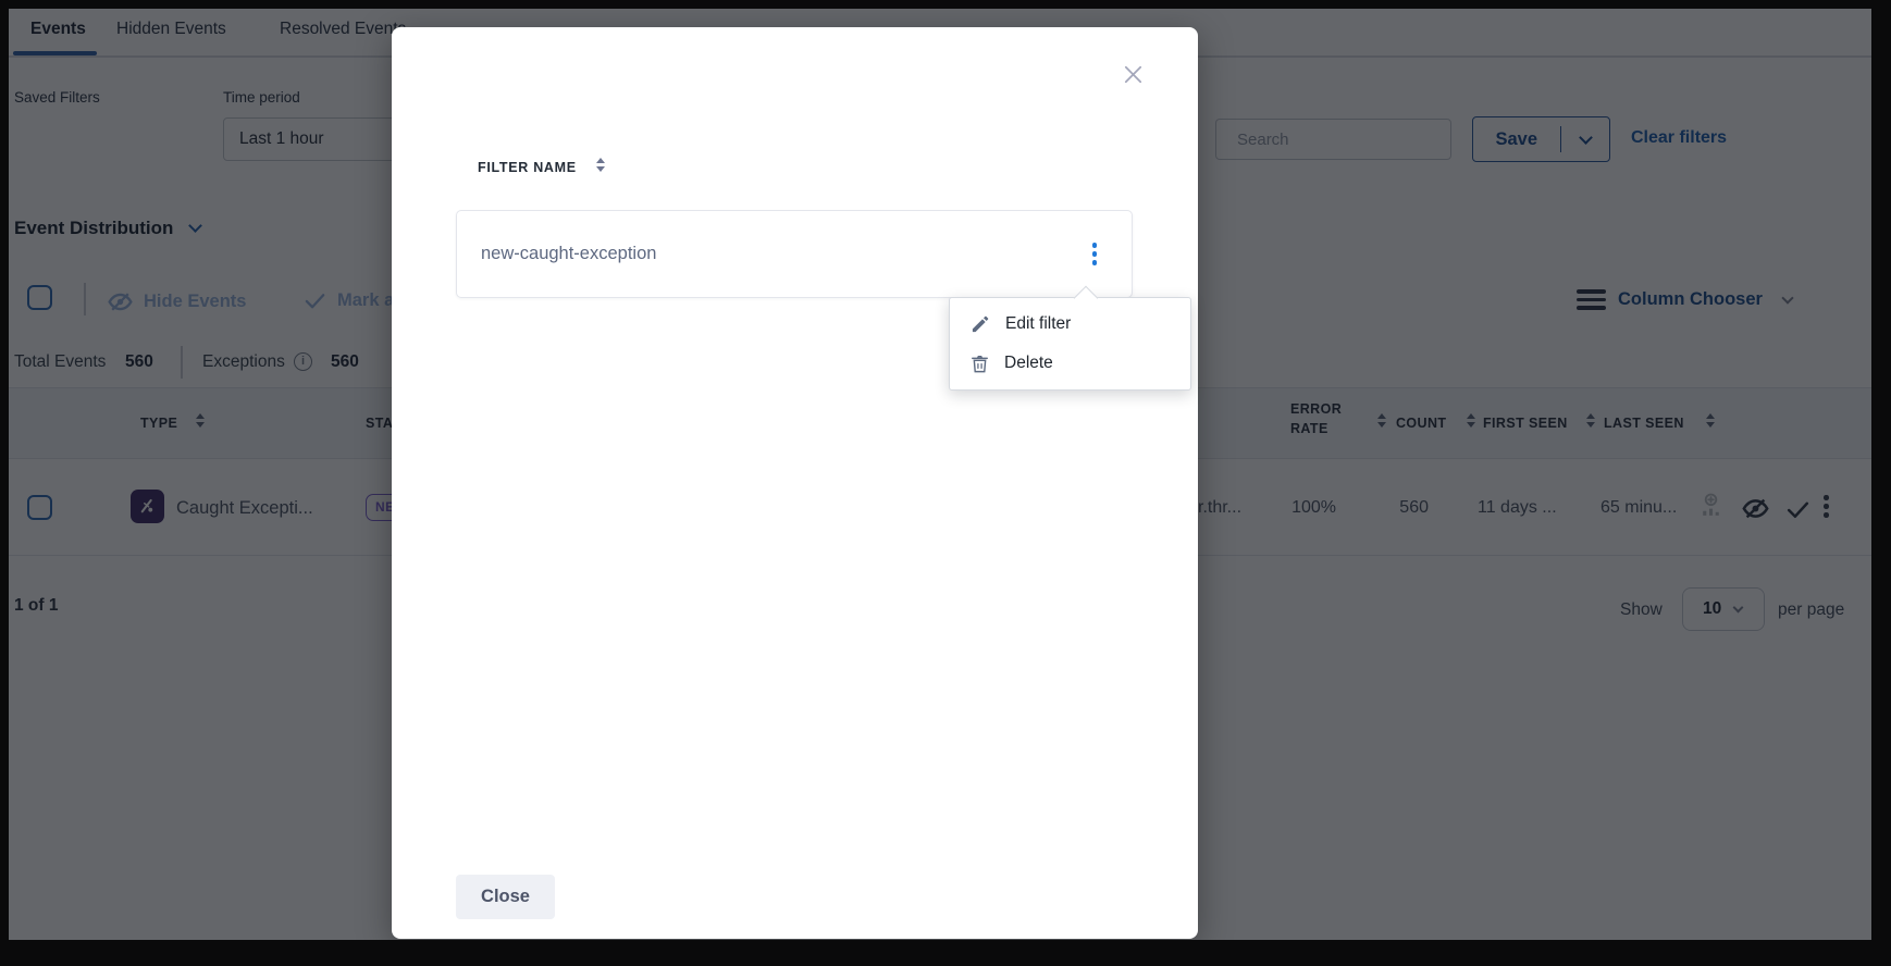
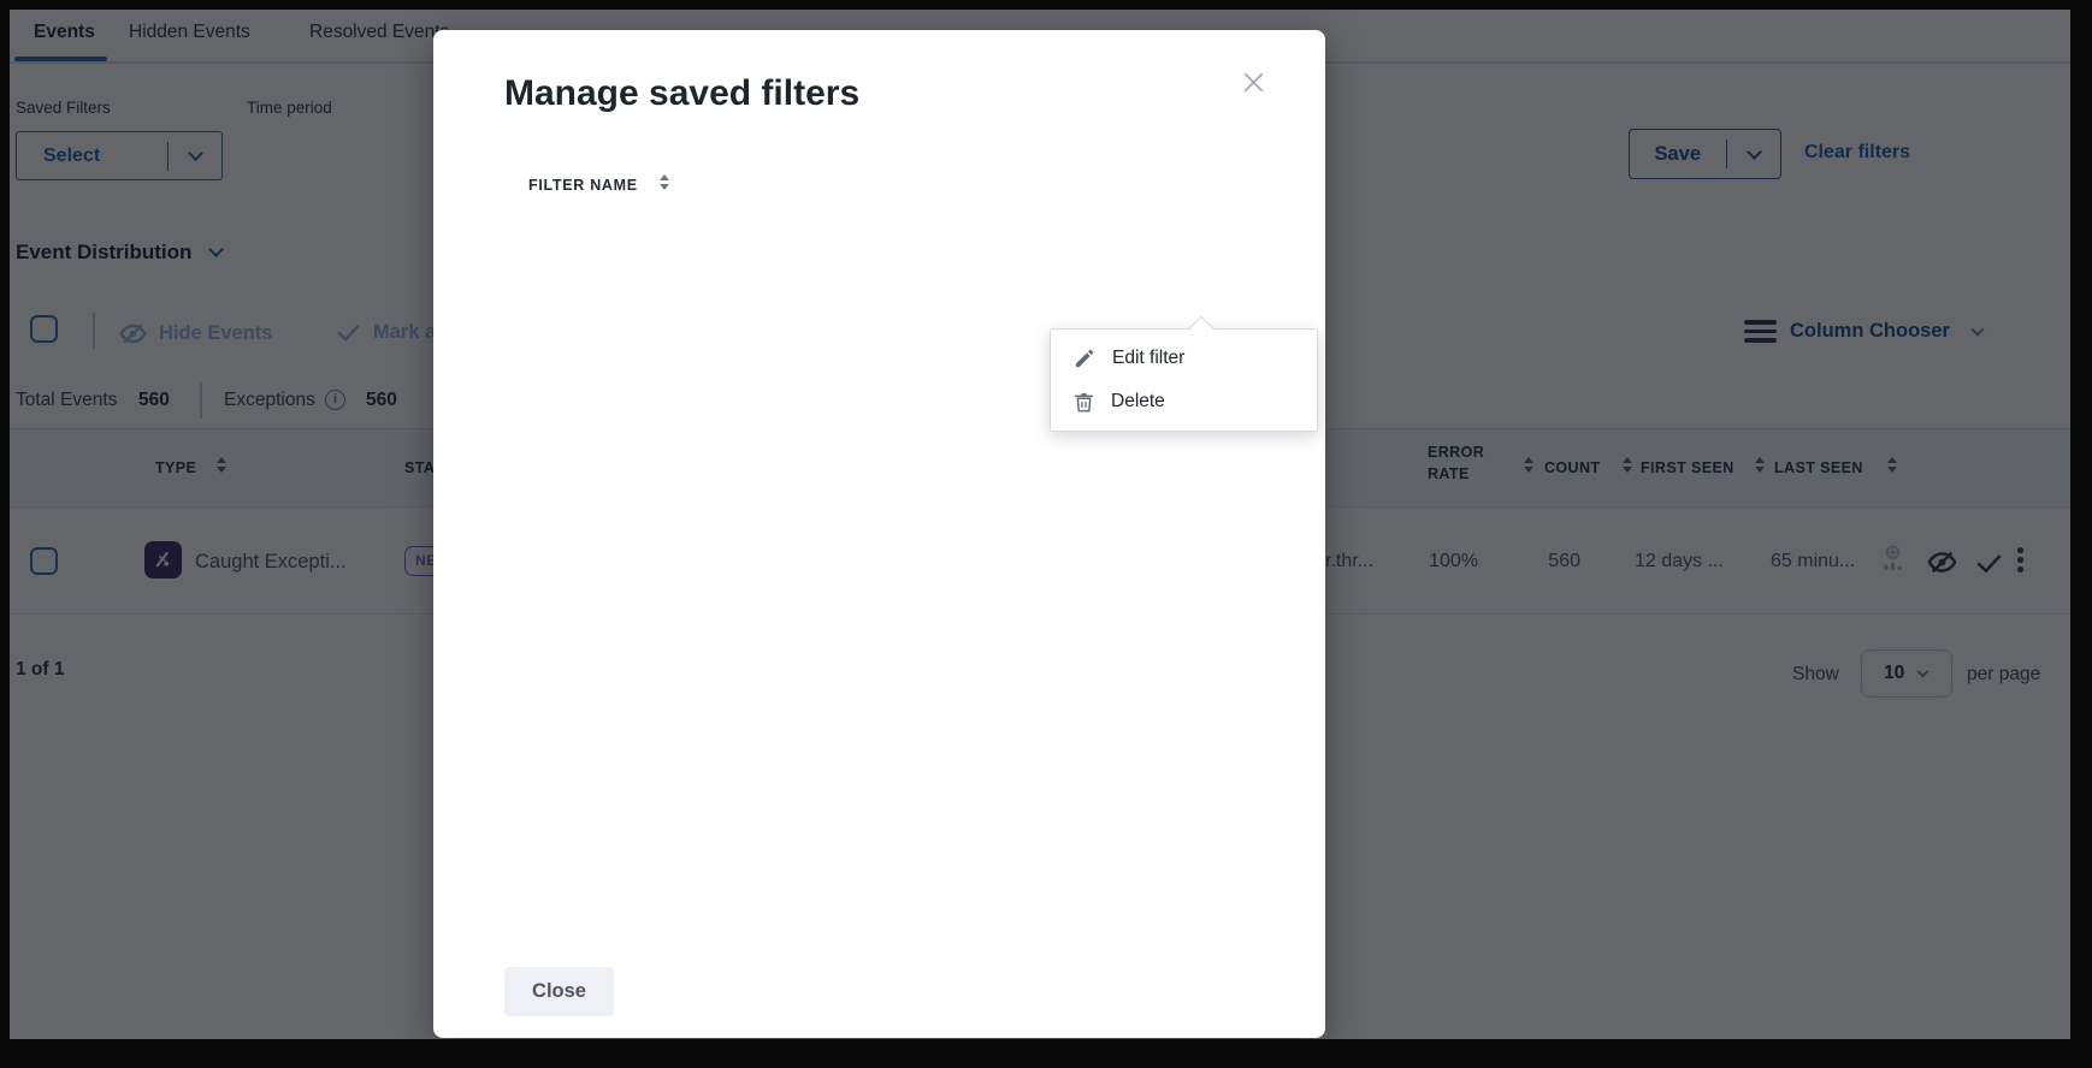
  Events
  Hidden Events
  Resolved Even
  Saved Filters
+ Select
  Time period
- Last 1 hour
- Search
  Save
  Clear filters
  Event Distribution
  Hide Events
  Mark a
  Total Events
  560
  Exceptions
  i
  560
  Column Chooser
  TYPE
  ERROR
  RATE
  COUNT
  FIRST SEEN
  LAST SEEN
  Caught Excepti...
  r.thr...
  100%
  560
- 11 days ...
+ 12 days ...
  65 minu...
  1 of 1
  Show
  10
  per page
+ Manage saved filters
  FILTER NAME
- new-caught-exception
  Edit filter
  Delete
  Close
